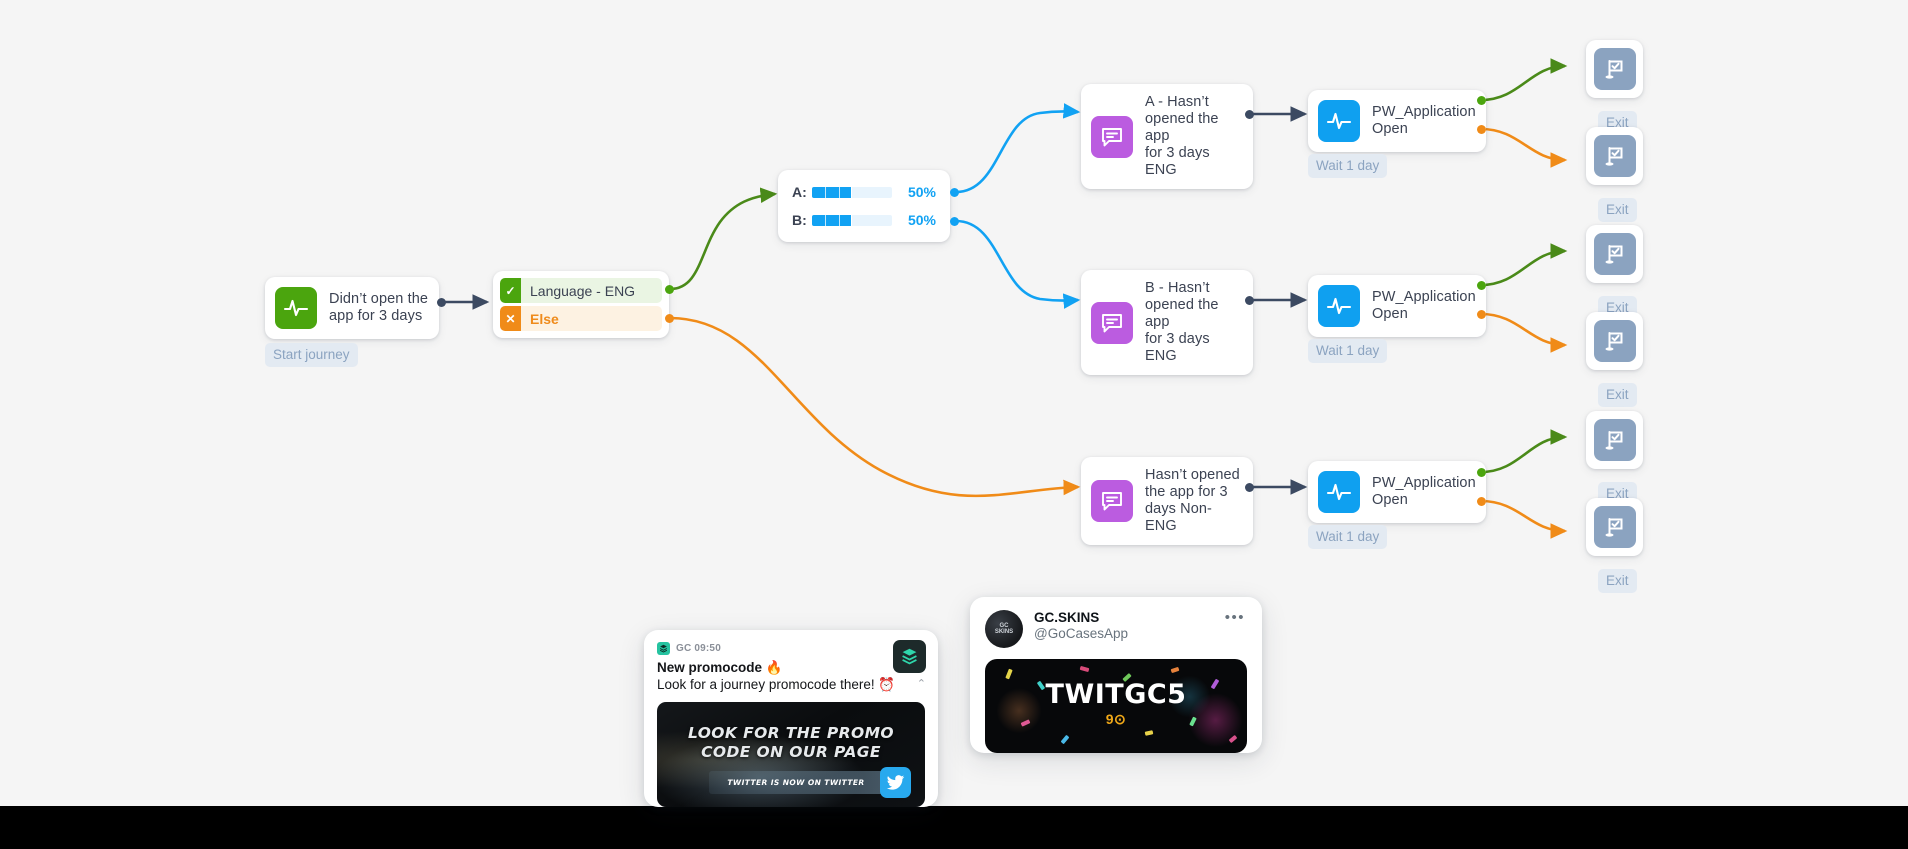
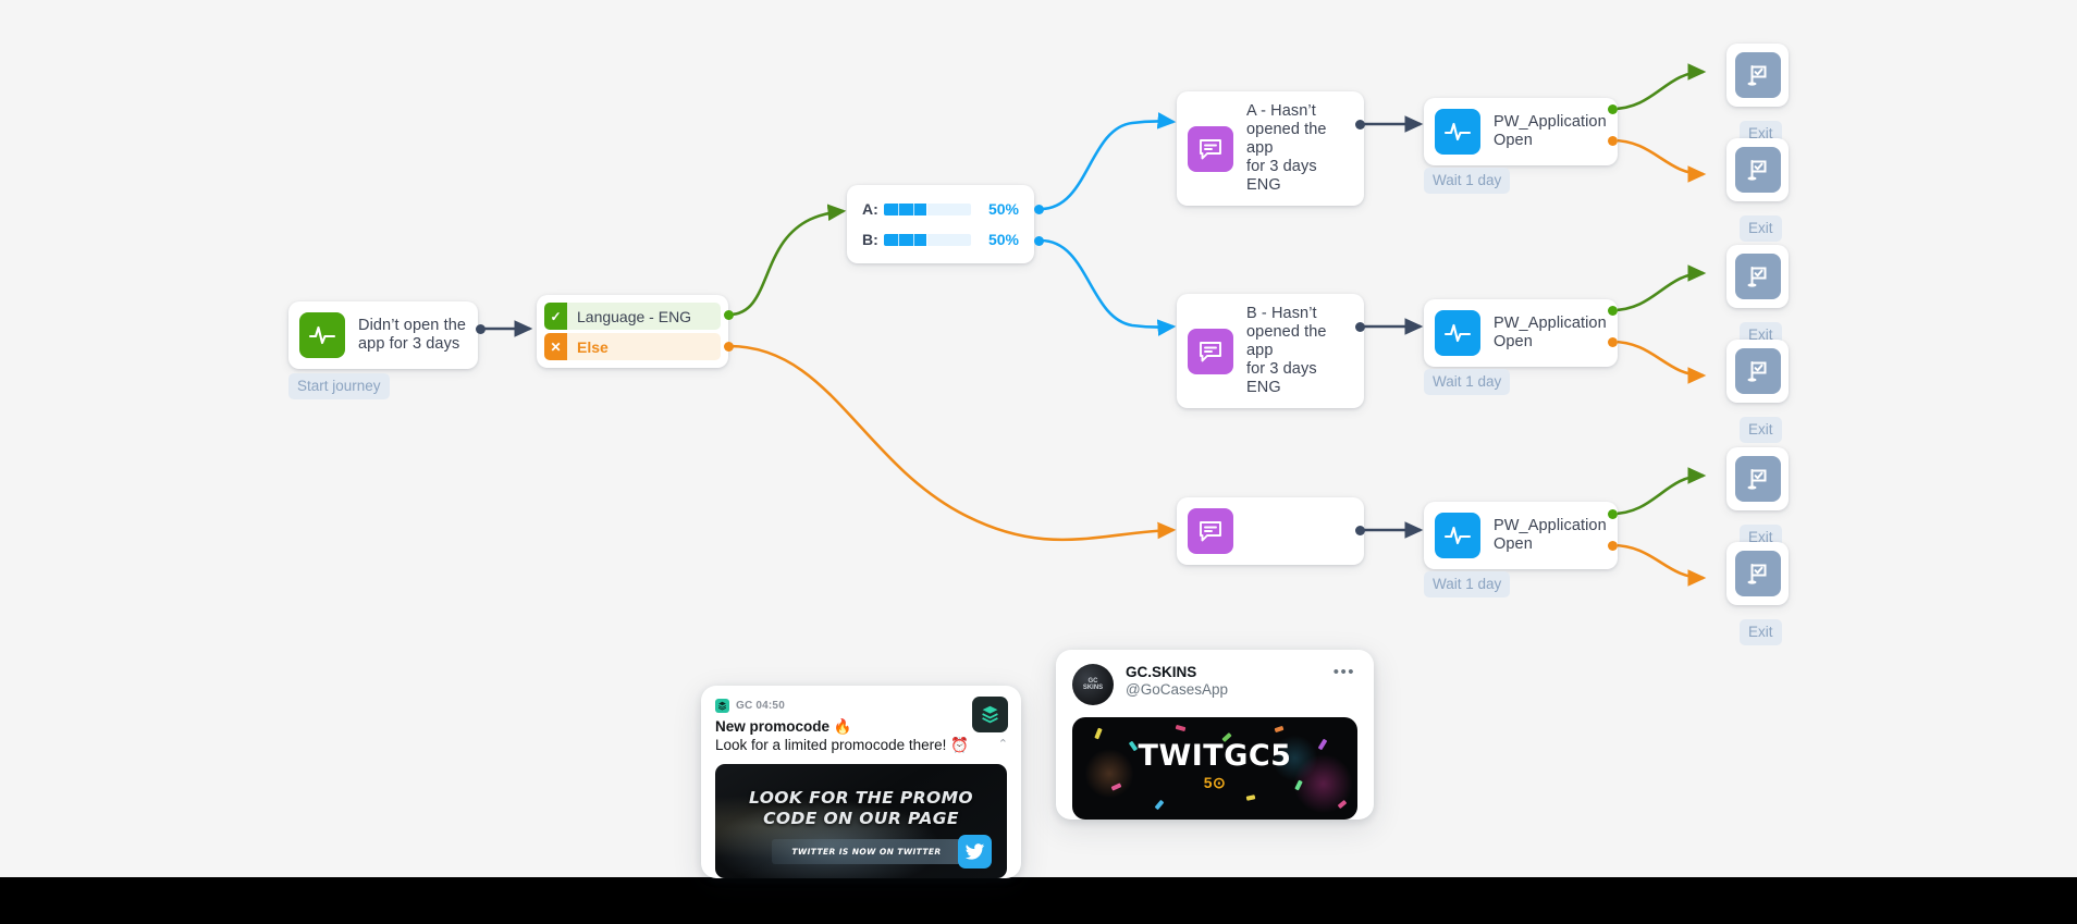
  Didn’t open the
  app for 3 days
  Start journey
  ✓
  Language - ENG
  ✕
  Else
  A:
  50%
  B:
  50%
  A - Hasn’t
  opened the app
  for 3 days ENG
  B - Hasn’t
  opened the app
  for 3 days ENG
- Hasn’t opened
- the app for 3
- days Non-ENG
  PW_Application
  Open
  Wait 1 day
  PW_Application
  Open
  Wait 1 day
  PW_Application
  Open
  Wait 1 day
  Exit
  Exit
  Exit
  Exit
  Exit
  Exit
- GC 09:50
+ GC 04:50
  New promocode 🔥
- Look for a journey promocode there! ⏰
+ Look for a limited promocode there! ⏰
  ⌃
  LOOK FOR THE PROMO
  CODE ON OUR PAGE
  TWITTER IS NOW ON TWITTER
  GC.SKINS
  @GoCasesApp
  •••
  TWITGC5
- 9⊙
+ 5⊙
